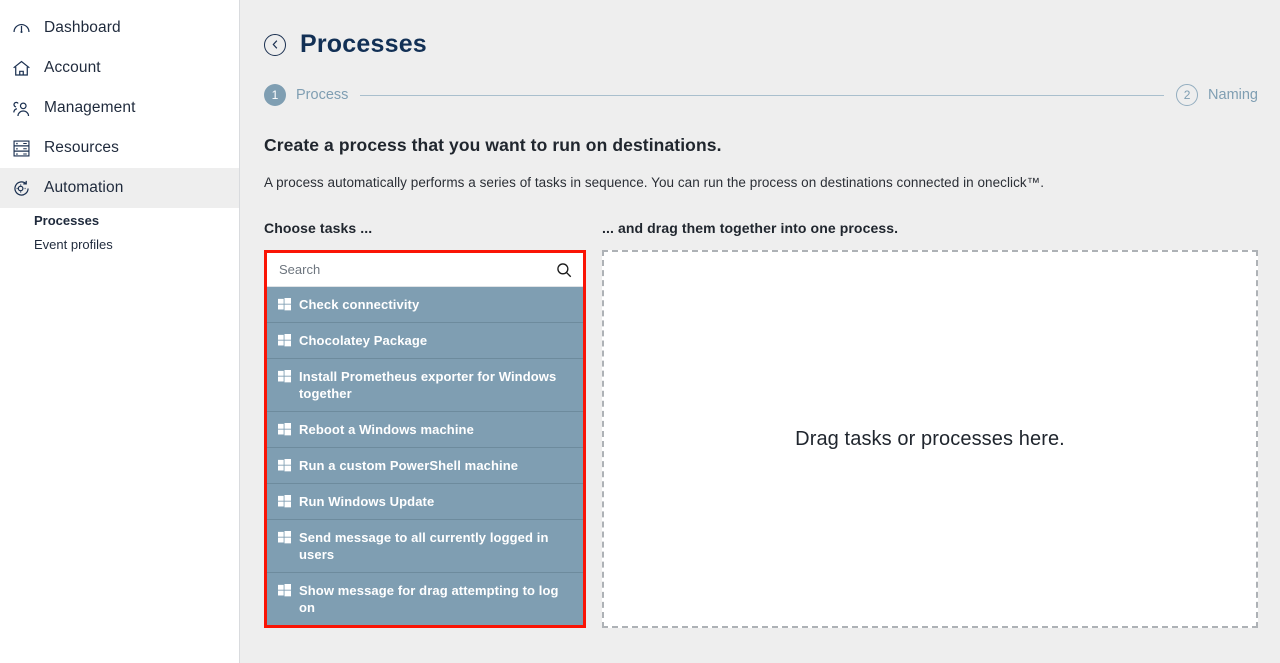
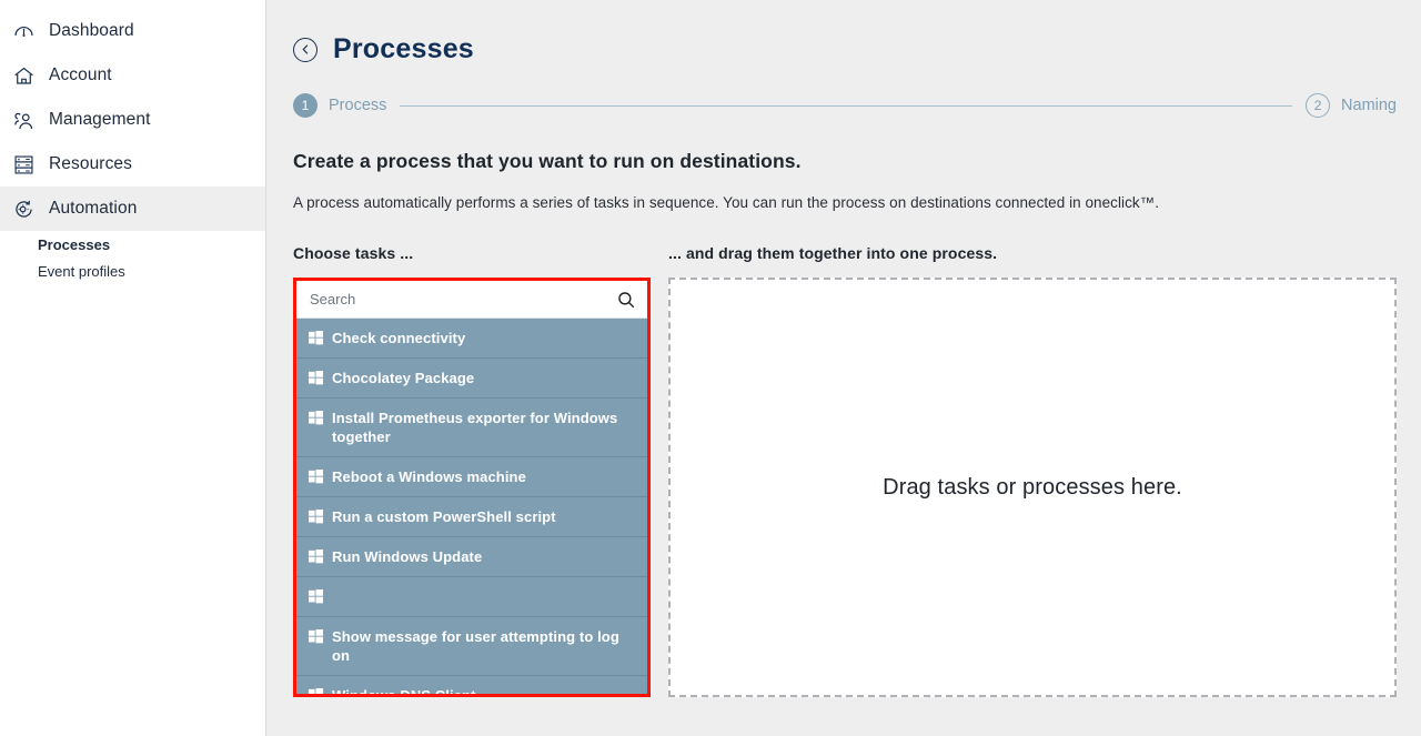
  Dashboard
  Account
  Management
  Resources
  Automation
  Processes
  Event profiles
  Processes
  1
  Process
  2
  Naming
  Create a process that you want to run on destinations.
  A process automatically performs a series of tasks in sequence. You can run the process on destinations connected in oneclick™.
  Choose tasks ...
  Search
  Check connectivity
  Chocolatey Package
  Install Prometheus exporter for Windows together
  Reboot a Windows machine
- Run a custom PowerShell machine
+ Run a custom PowerShell script
  Run Windows Update
- Send message to all currently logged in users
- Show message for drag attempting to log on
+ Show message for user attempting to log on
  ... and drag them together into one process.
  Drag tasks or processes here.
